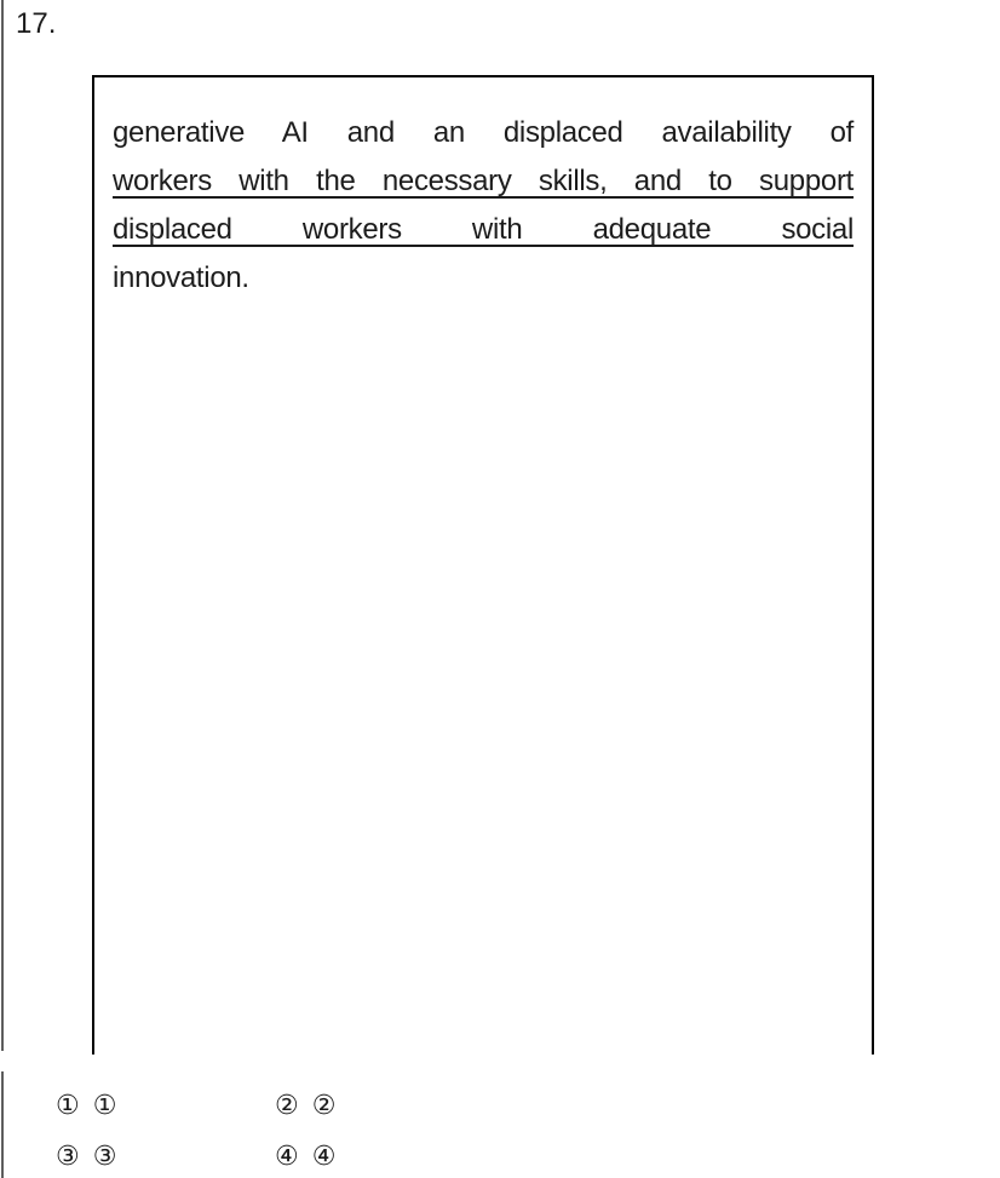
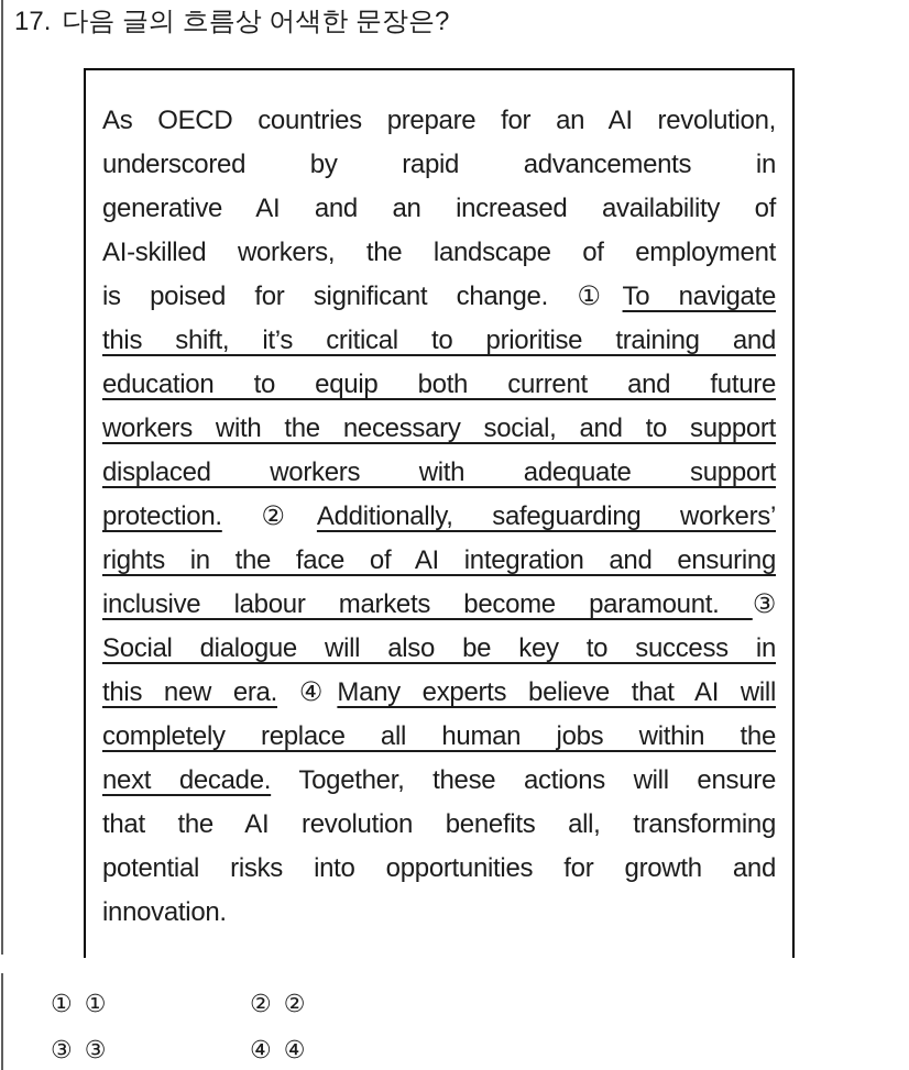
  17.
+ 다음 글의 흐름상 어색한 문장은?
+ As OECD countries prepare for an AI revolution,
+ underscored by rapid advancements in
- generative AI and an displaced availability of
+ generative AI and an increased availability of
+ AI-skilled workers, the landscape of employment
+ is poised for significant change. ①To navigate
+ this shift, it’s critical to prioritise training and
+ education to equip both current and future
- workers with the necessary skills, and to support
+ workers with the necessary social, and to support
- displaced workers with adequate social
+ displaced workers with adequate support
+ protection. ②Additionally, safeguarding workers’
+ rights in the face of AI integration and ensuring
+ inclusive labour markets become paramount. ③
+ Social dialogue will also be key to success in
+ this new era. ④Many experts believe that AI will
+ completely replace all human jobs within the
+ next decade. Together, these actions will ensure
+ that the AI revolution benefits all, transforming
+ potential risks into opportunities for growth and
  innovation.
  ①
  ①
  ②
  ②
  ③
  ③
  ④
  ④
